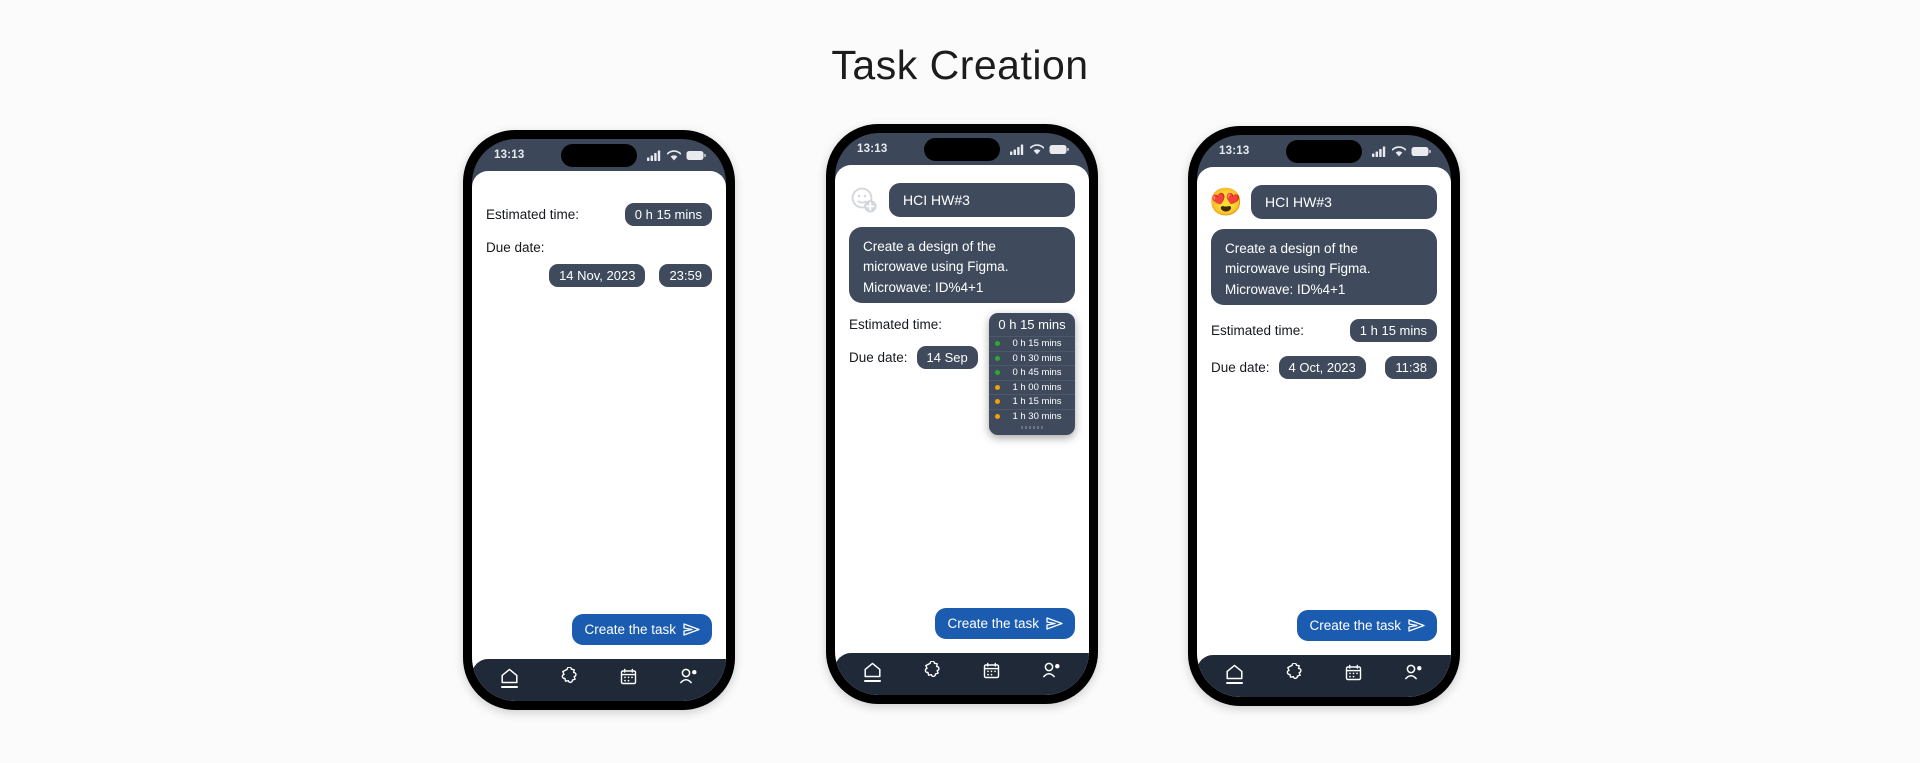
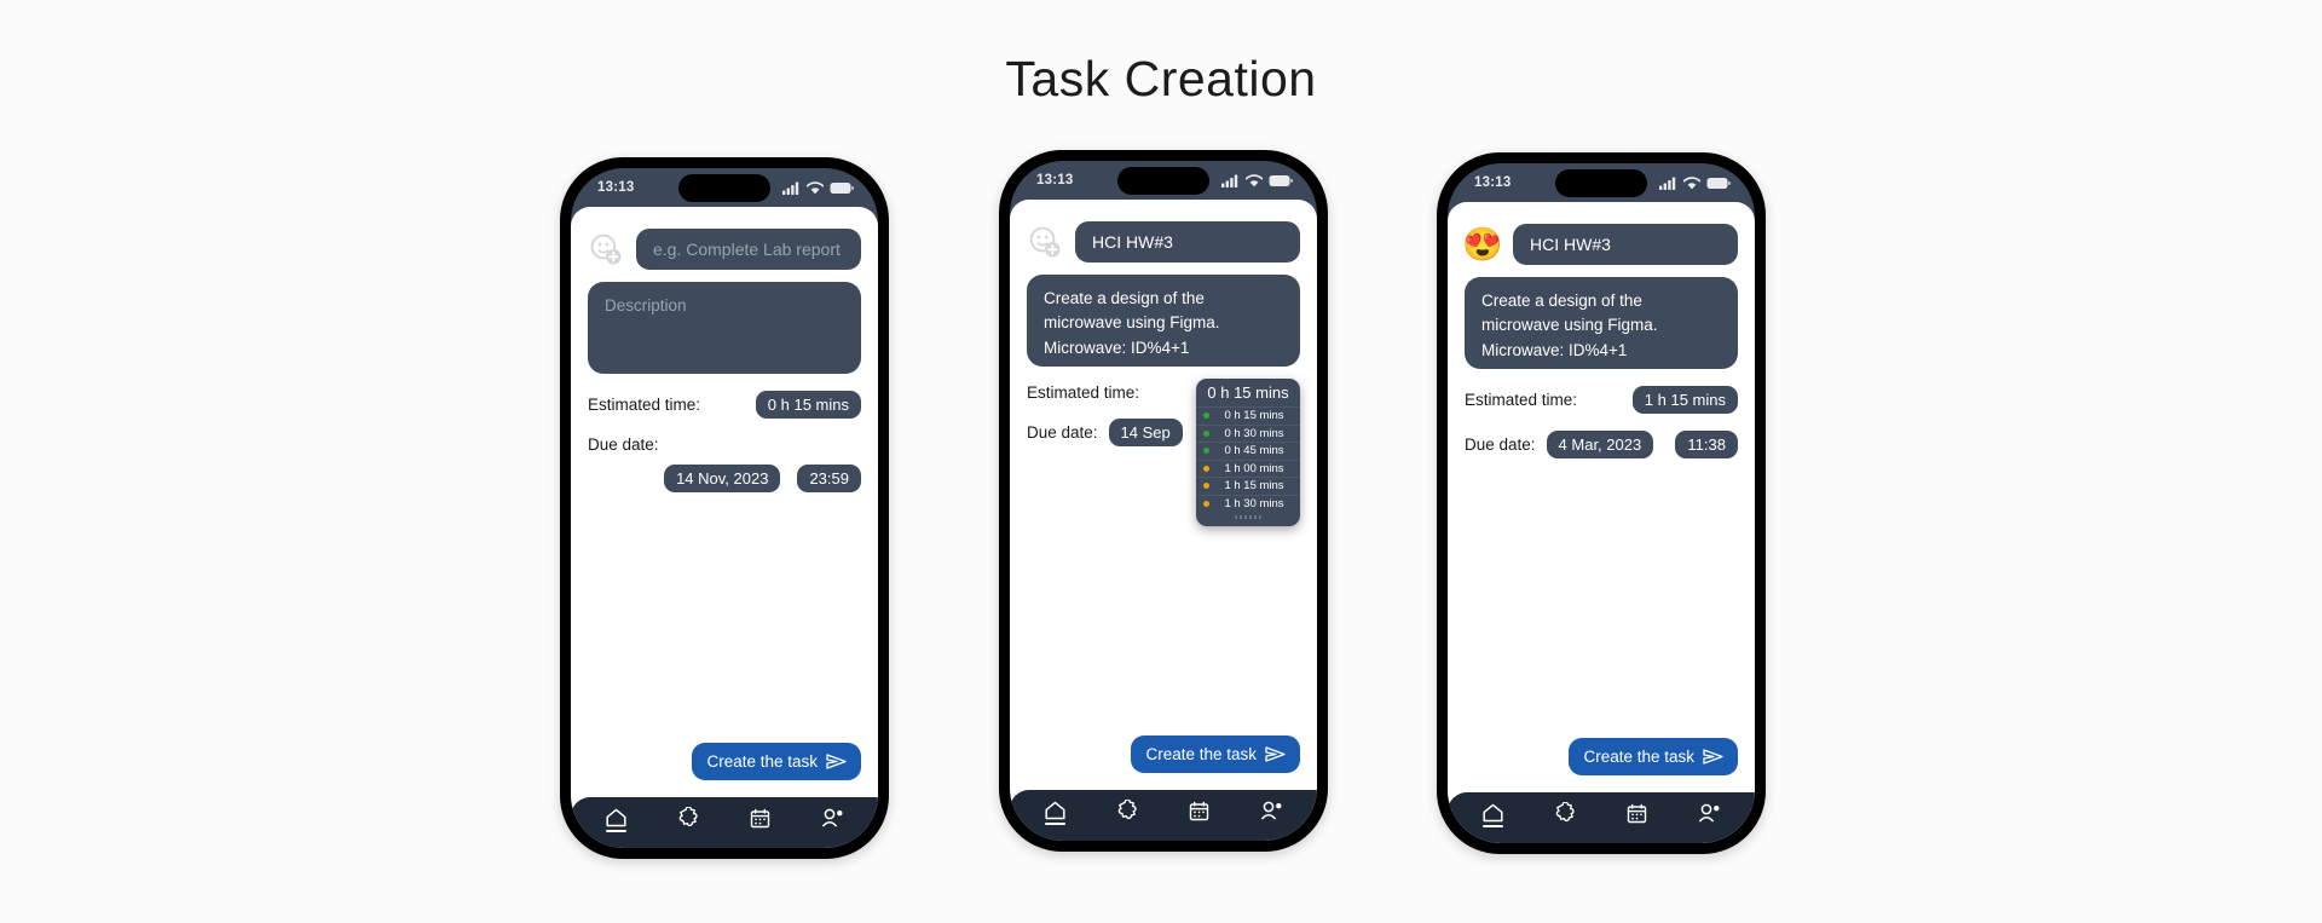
  Task Creation
  13:13
+ e.g. Complete Lab report
+ Description
  Estimated time:
  0 h 15 mins
  Due date:
  14 Nov, 2023
  23:59
  Create the task
  13:13
  HCI HW#3
  Create a design of the microwave using Figma. Microwave: ID%4+1
  Estimated time:
  0 h 15 mins
  0 h 15 mins
  0 h 30 mins
  0 h 45 mins
  1 h 00 mins
  1 h 15 mins
  1 h 30 mins
  Due date:
  14 Sep
  Create the task
  13:13
  😍
  HCI HW#3
  Create a design of the microwave using Figma. Microwave: ID%4+1
  Estimated time:
  1 h 15 mins
  Due date:
- 4 Oct, 2023
+ 4 Mar, 2023
  11:38
  Create the task
